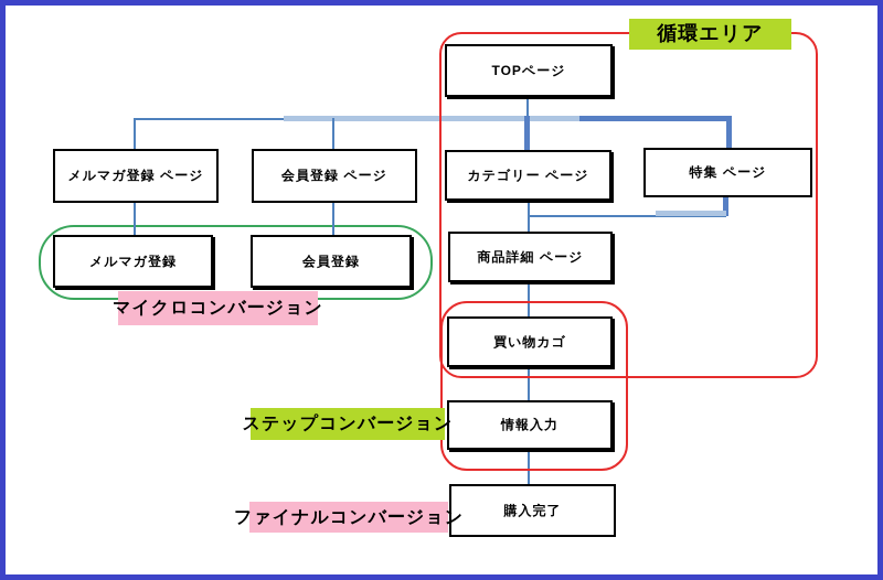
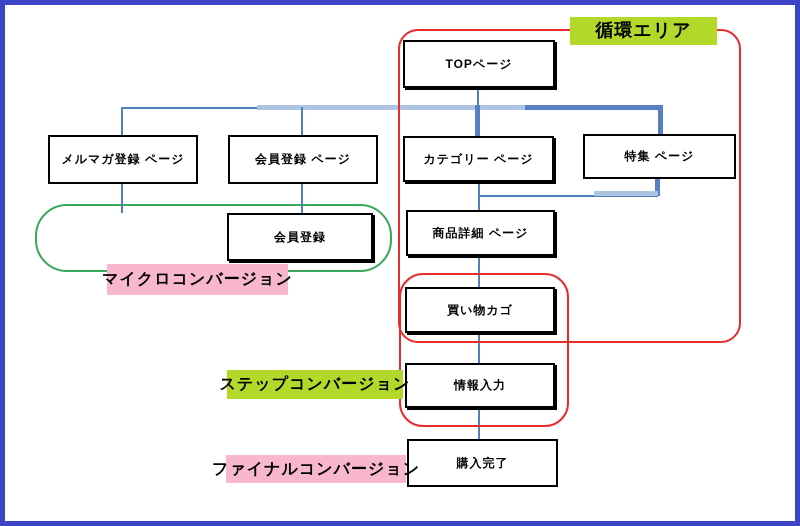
  TOPページ
  メルマガ登録 ページ
  会員登録 ページ
  カテゴリー ページ
  特集 ページ
- メルマガ登録
  会員登録
  商品詳細 ページ
  買い物カゴ
  情報入力
  購入完了
  循環エリア
  マイクロコンバージョン
  ステップコンバージョン
  ファイナルコンバージョン
